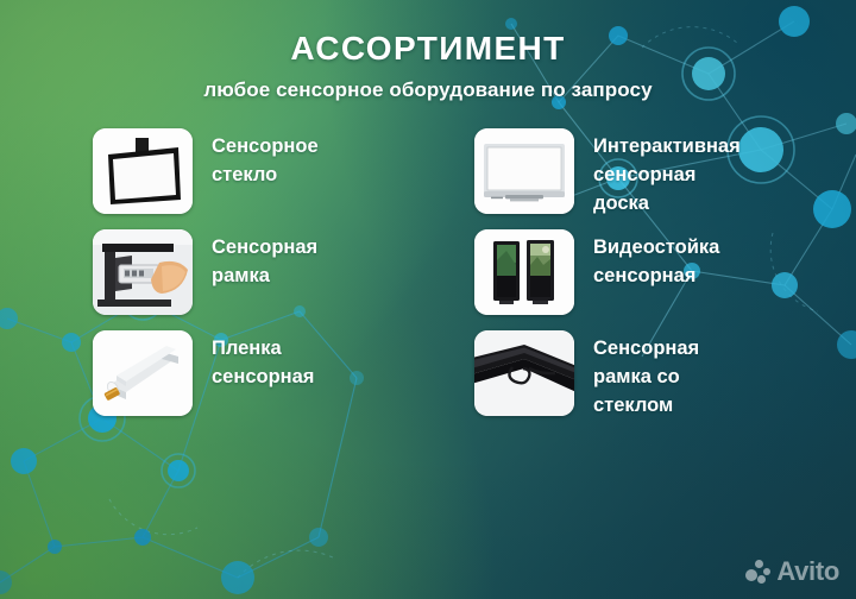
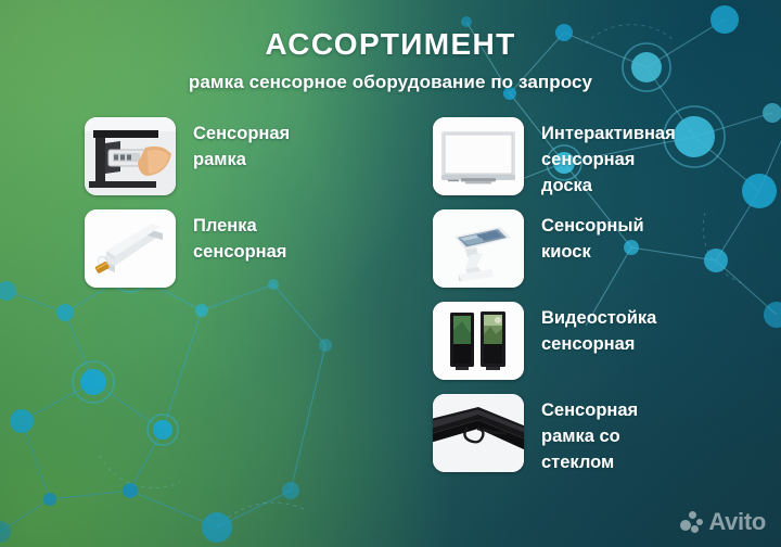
  АССОРТИМЕНТ
- любое сенсорное оборудование по запросу
+ рамка сенсорное оборудование по запросу
- Сенсорное
- стекло
  Сенсорная
  рамка
  Пленка
  сенсорная
  Интерактивная
  сенсорная
  доска
+ Сенсорный
+ киоск
  Видеостойка
  сенсорная
  Сенсорная
  рамка со
  стеклом
  Avito
